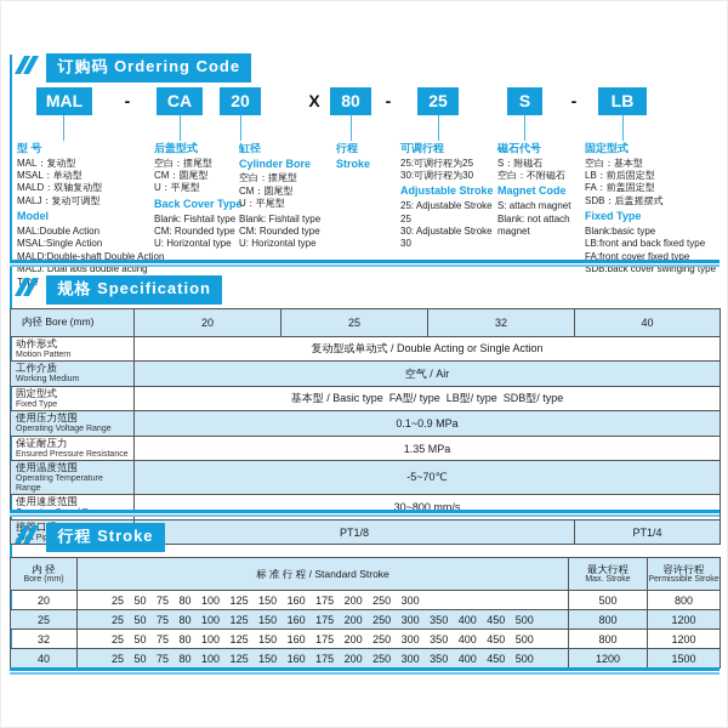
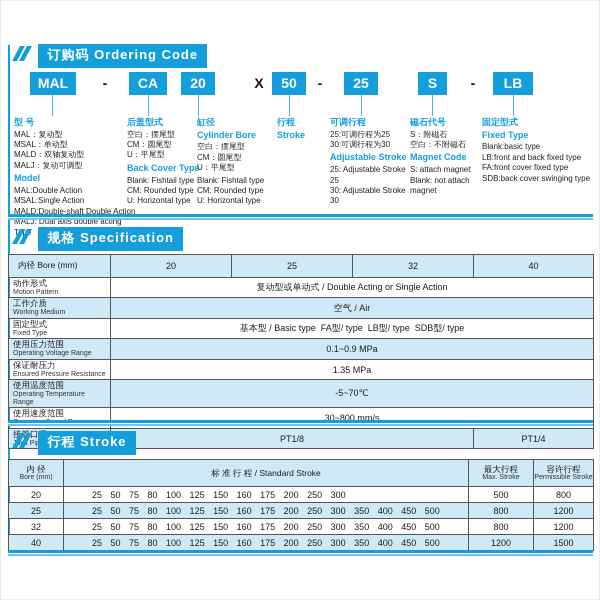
  订购码 Ordering Code
  MAL
  -
  CA
  20
  X
- 80
+ 50
  -
  25
  S
  -
  LB
  型 号
  MAL：复动型
  MSAL：单动型
  MALD：双轴复动型
  MALJ：复动可调型
  Model
  MAL:Double Action
  MSAL:Single Action
  MALD:Double-shaft Double Action
  MALJ: Dual axis double acting T
  后盖型式
  空白：摆尾型
  CM：圆尾型
  U：平尾型
  Back Cover Type
  Blank: Fishtail type
  CM: Rounded type
  U: Horizontal type
  缸径
  Cylinder Bore
  空白：摆尾型
  CM：圆尾型
  U：平尾型
  Blank: Fishtail type
  CM: Rounded type
  U: Horizontal type
  行程
  Stroke
  可调行程
  25:可调行程为25
  30:可调行程为30
  Adjustable Stroke
  25: Adjustable Stroke 25
  30: Adjustable Stroke 30
  磁石代号
  S：附磁石
  空白：不附磁石
  Magnet Code
  S: attach magnet
  Blank: not attach magnet
  固定型式
- 空白：基本型
- LB：前后固定型
- FA：前盖固定型
- SDB：后盖摇摆式
  Fixed Type
  Blank:basic type
  LB:front and back fixed type
  FA:front cover fixed type
  SDB:back cover swinging type
  规格 Specification
  内径 Bore (mm)	20	25	32	40
  动作形式	复动型或单动式 / Double Acting or Single Action
  固定型式	基本型 / Basic type FA型/ type LB型/ type SDB型/ type
  行程 Stroke
  20	25 50 75 80 100 125 150 160 175 200 250 300	500	800
  25	25 50 75 80 100 125 150 160 175 200 250 300 350 400 450 500	800	1200
  32	25 50 75 80 100 125 150 160 175 200 250 300 350 400 450 500	800	1200
  40	25 50 75 80 100 125 150 160 175 200 250 300 350 400 450 500	1200	1500
